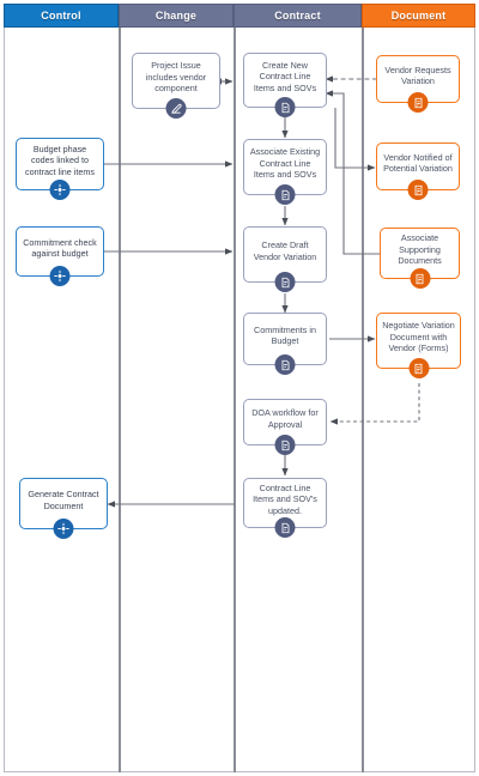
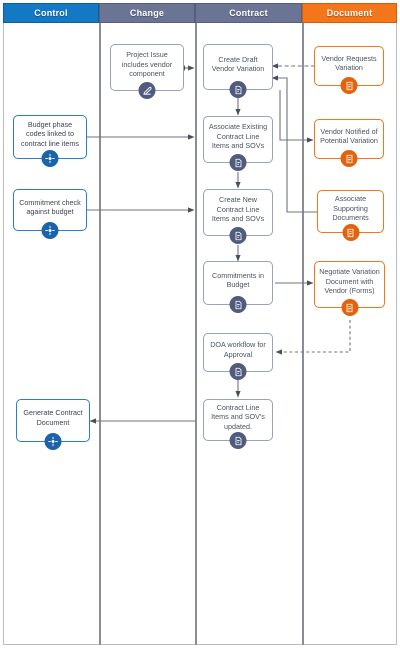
  Control
  Change
  Contract
  Document
  Project Issue includes vendor component
  Budget phase codes linked to contract line items
  Commitment check against budget
  Generate Contract Document
- Create New Contract Line Items and SOVs
+ Create Draft Vendor Variation
  Associate Existing Contract Line Items and SOVs
- Create Draft Vendor Variation
+ Create New Contract Line Items and SOVs
  Commitments in Budget
  DOA workflow for Approval
  Contract Line Items and SOV's updated.
  Vendor Requests Variation
  Vendor Notified of Potential Variation
  Associate Supporting Documents
  Negotiate Variation Document with Vendor (Forms)
